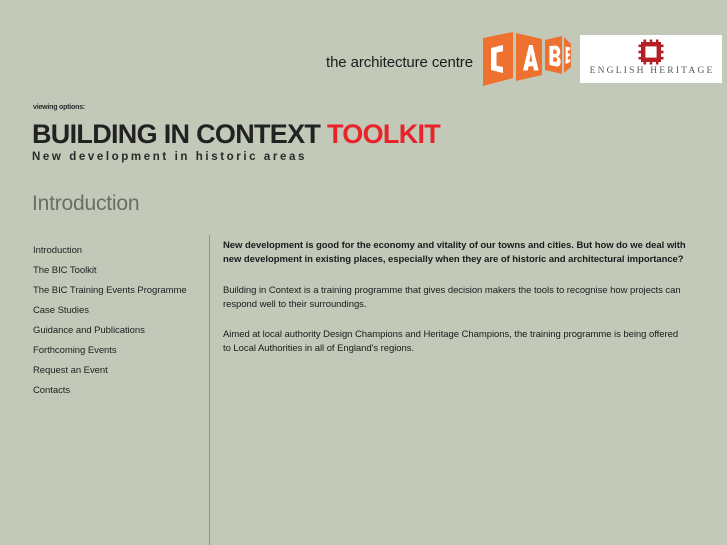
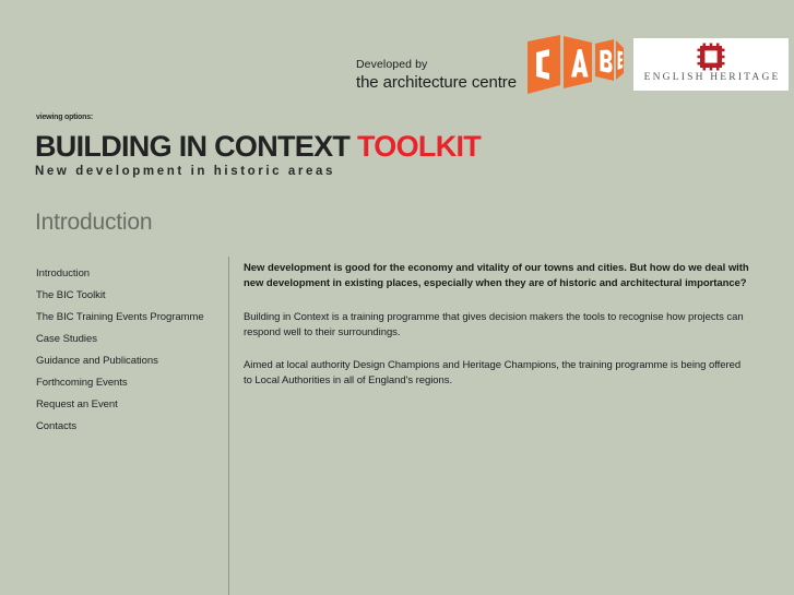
+ Developed by
  the architecture centre
  ENGLISH HERITAGE
  BUILDING IN CONTEXT TOOLKIT
  New development in historic areas
  Introduction
  Introduction
  The BIC Toolkit
  The BIC Training Events Programme
  Case Studies
  Guidance and Publications
  Forthcoming Events
  Request an Event
  Contacts
  New development is good for the economy and vitality of our towns and cities. But how do we deal with new development in existing places, especially when they are of historic and architectural importance?
  Building in Context is a training programme that gives decision makers the tools to recognise how projects can respond well to their surroundings.
  Aimed at local authority Design Champions and Heritage Champions, the training programme is being offered to Local Authorities in all of England's regions.
